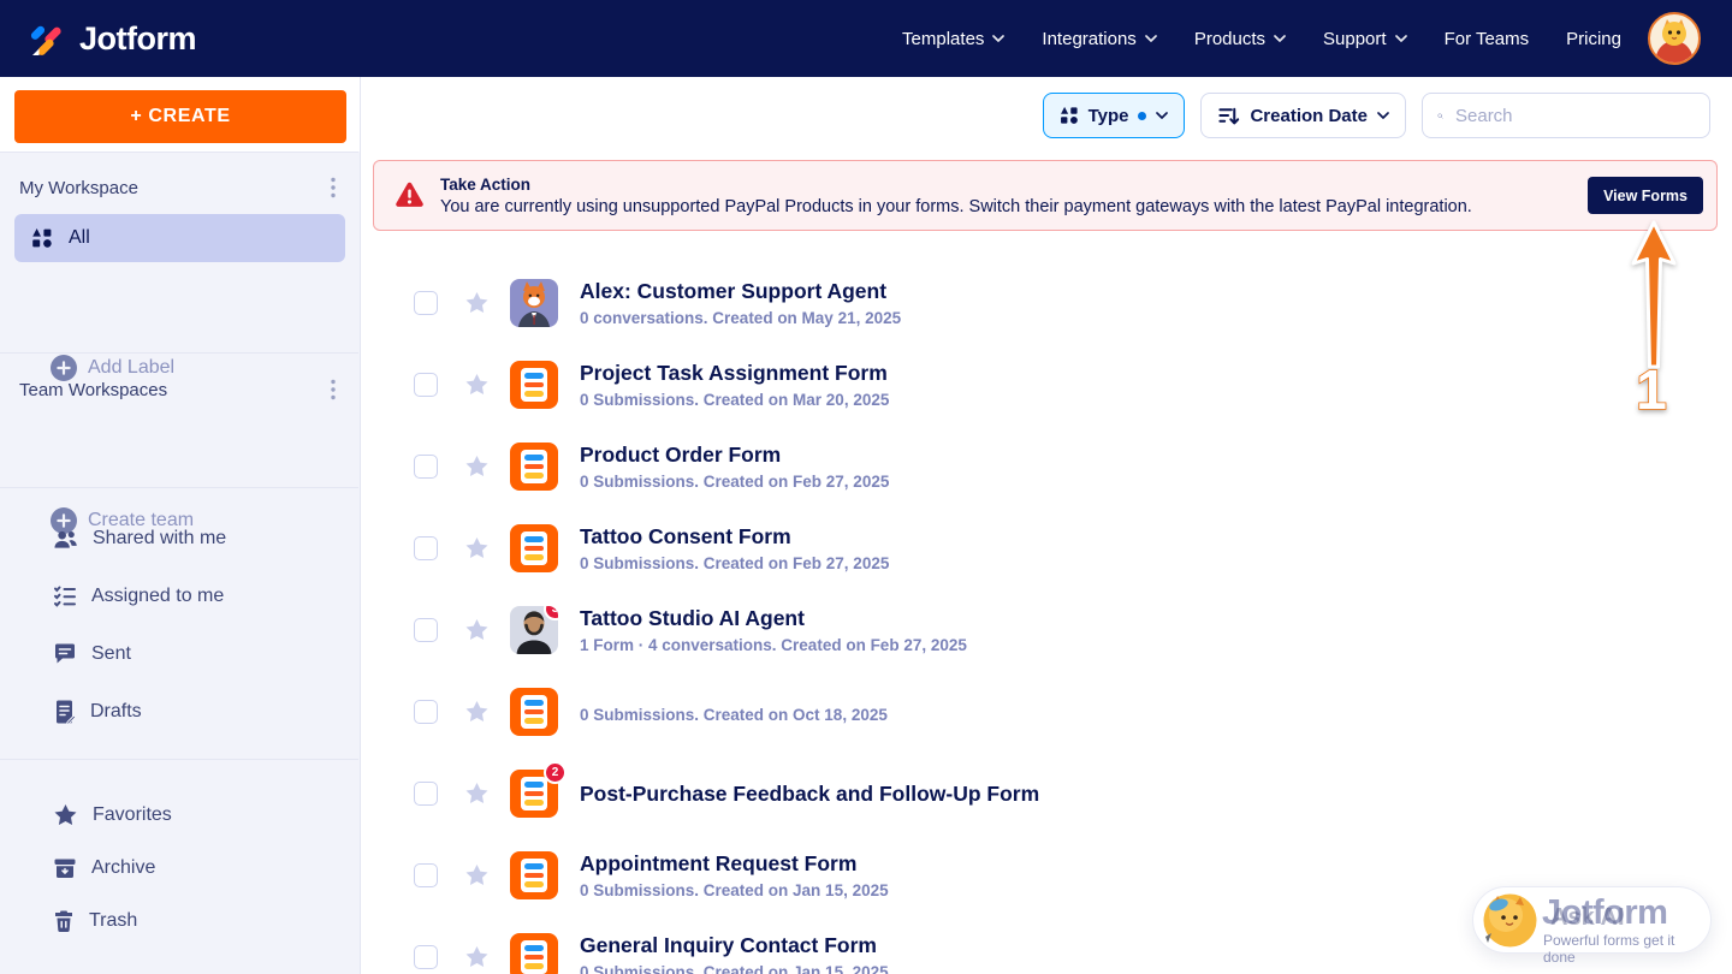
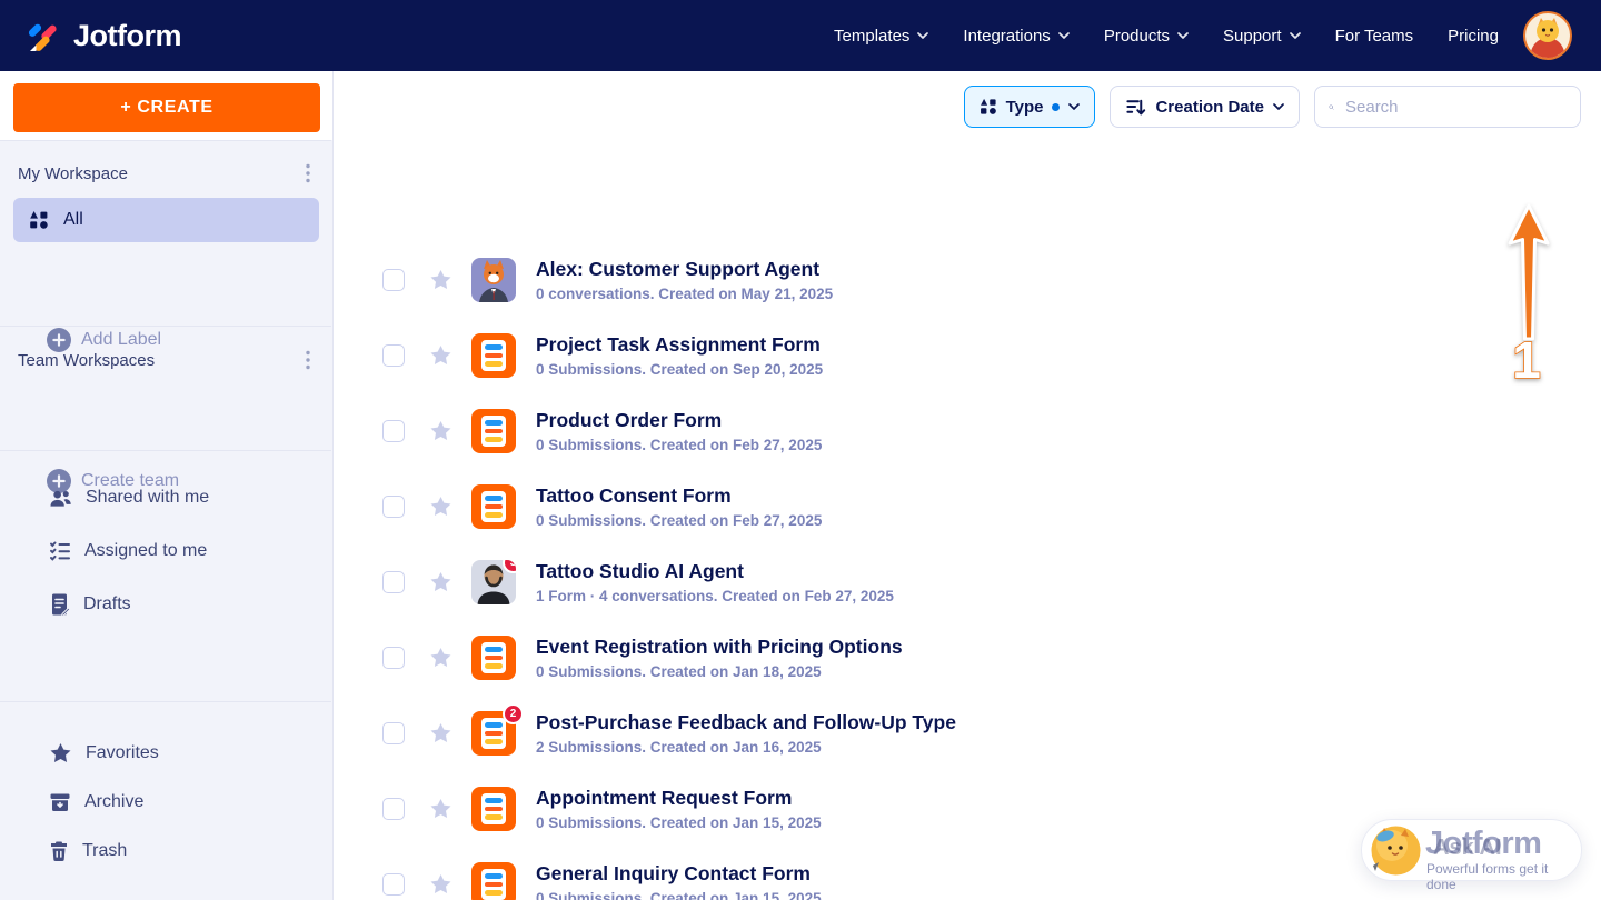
  Jotform
  Templates
  Integrations
  Products
  Support
  For Teams
  Pricing
  + CREATE
  My Workspace
  All
  Add Label
  Team Workspaces
  Create team
  Shared with me
  Assigned to me
- Sent
  Drafts
  Favorites
  Archive
  Trash
  Type
  Creation Date
  Search
- Take Action
- You are currently using unsupported PayPal Products in your forms. Switch their payment gateways with the latest PayPal integration.
- View Forms
  Alex: Customer Support Agent
  0 conversations. Created on May 21, 2025
  Project Task Assignment Form
- 0 Submissions. Created on Mar 20, 2025
+ 0 Submissions. Created on Sep 20, 2025
  Product Order Form
  0 Submissions. Created on Feb 27, 2025
  Tattoo Consent Form
  0 Submissions. Created on Feb 27, 2025
  3
  Tattoo Studio AI Agent
  1 Form · 4 conversations. Created on Feb 27, 2025
+ Event Registration with Pricing Options
- 0 Submissions. Created on Oct 18, 2025
+ 0 Submissions. Created on Jan 18, 2025
  2
- Post-Purchase Feedback and Follow-Up Form
+ Post-Purchase Feedback and Follow-Up Type
+ 2 Submissions. Created on Jan 16, 2025
  Appointment Request Form
  0 Submissions. Created on Jan 15, 2025
  General Inquiry Contact Form
  0 Submissions. Created on Jan 15, 2025
  1
  Jotform
  Ask AI
  Powerful forms get it done
